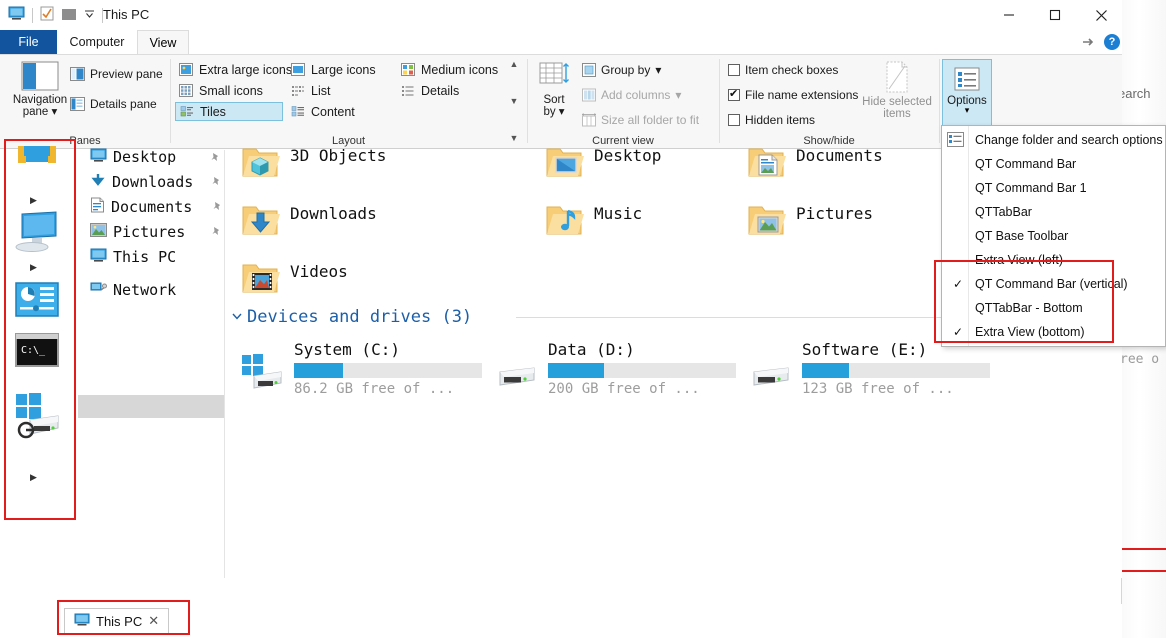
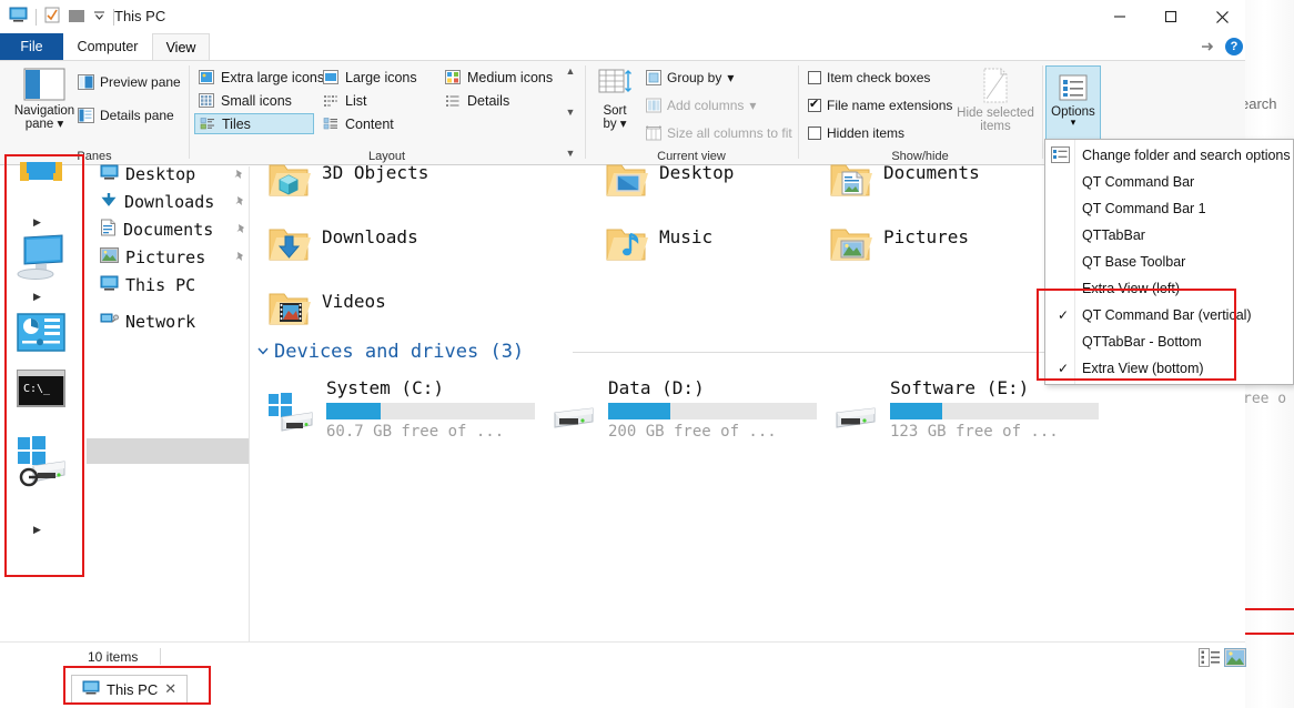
  arch
  ree o
  This PC
  File
  Computer
  View
  ?
  Navigation
  pane ▾
  Preview pane
  Details pane
  Panes
  Extra large icons
  Large icons
  Medium icons
  Small icons
  List
  Details
  Tiles
  Content
  ▲
  ▼
  ▼
  Layout
  Sort
  by ▾
  Group by
  ▾
  Add columns
  ▾
- Size all folder to fit
+ Size all columns to fit
  Current view
  Item check boxes
  File name extensions
  Hidden items
  Hide selected
  items
  Show/hide
  Options
  ▾
  ▶
  ▶
  C:\_
  ▶
  Desktop
  Downloads
  Documents
  Pictures
  This PC
  Network
  3D Objects
  Desktop
  Documents
  Downloads
  Music
  Pictures
  Videos
  Devices and drives (3)
  System (C:)
- 86.2 GB free of ...
+ 60.7 GB free of ...
  Data (D:)
  200 GB free of ...
  Software (E:)
  123 GB free of ...
+ 10 items
  This PC
  ✕
  Change folder and search options
  QT Command Bar
  QT Command Bar 1
  QTTabBar
  QT Base Toolbar
  Extra View (left)
  ✓
  QT Command Bar (vertical)
  QTTabBar - Bottom
  ✓
  Extra View (bottom)
